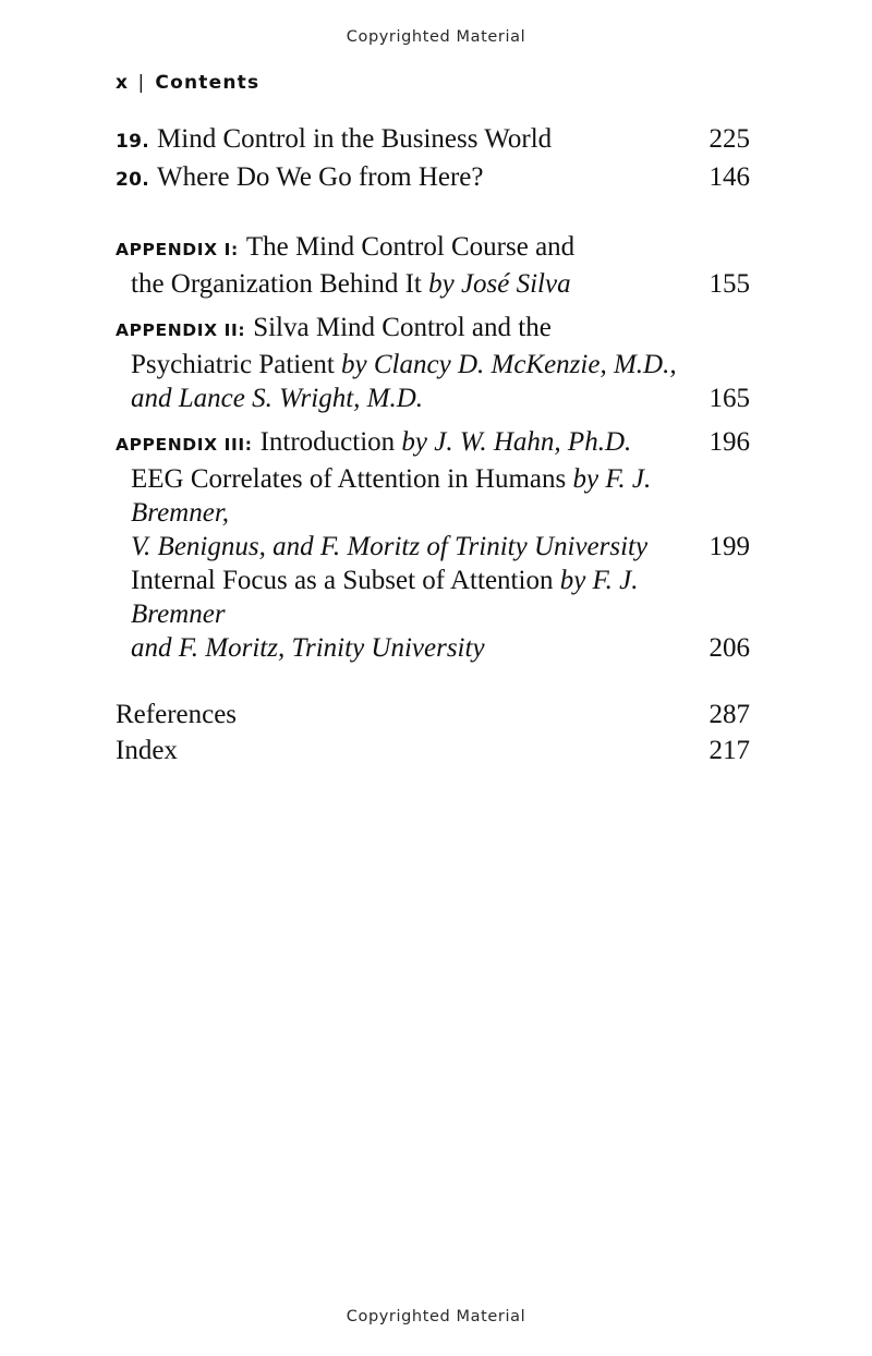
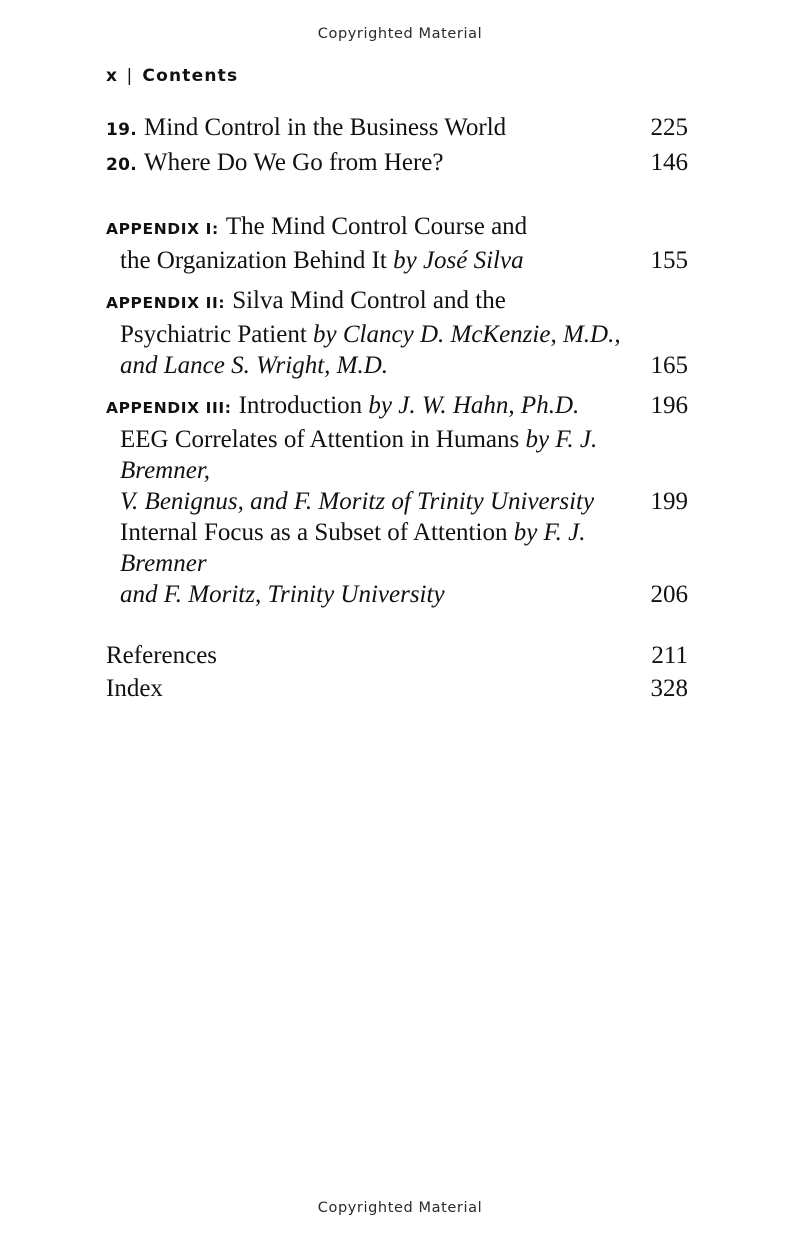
  Copyrighted Material
  x | Contents
  19. Mind Control in the Business World
  225
  20. Where Do We Go from Here?
  146
  APPENDIX I: The Mind Control Course and
  the Organization Behind It by José Silva
  155
  APPENDIX II: Silva Mind Control and the
  Psychiatric Patient by Clancy D. McKenzie, M.D.,
  and Lance S. Wright, M.D.
  165
  APPENDIX III: Introduction by J. W. Hahn, Ph.D.
  196
  EEG Correlates of Attention in Humans by F. J. Bremner,
  V. Benignus, and F. Moritz of Trinity University
  199
  Internal Focus as a Subset of Attention by F. J. Bremner
  and F. Moritz, Trinity University
  206
  References
- 287
+ 211
  Index
- 217
+ 328
  Copyrighted Material
